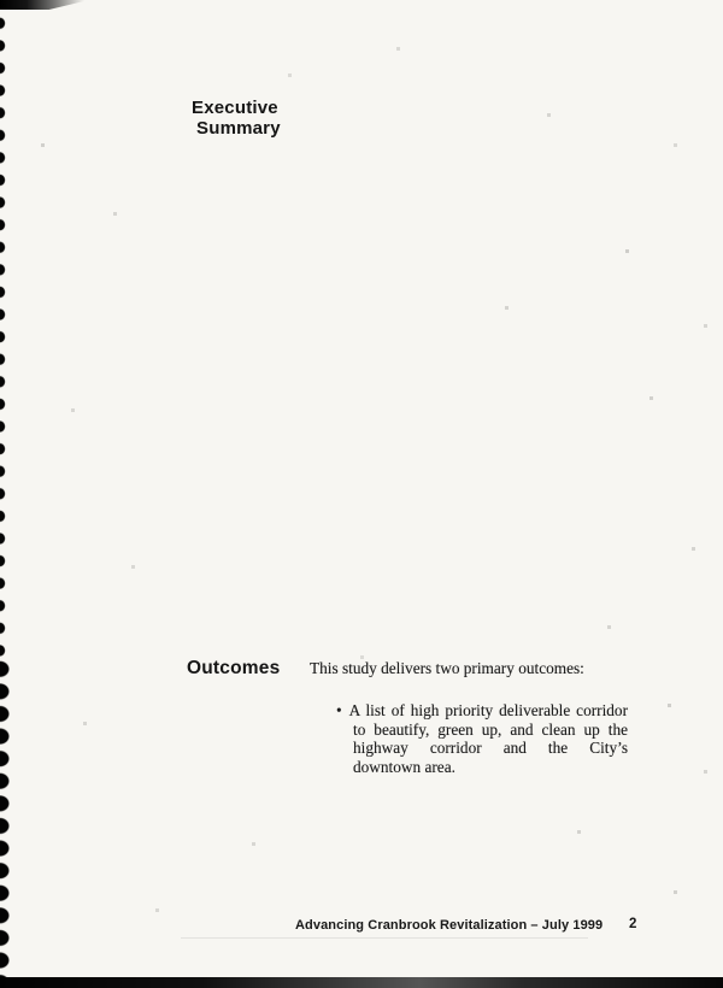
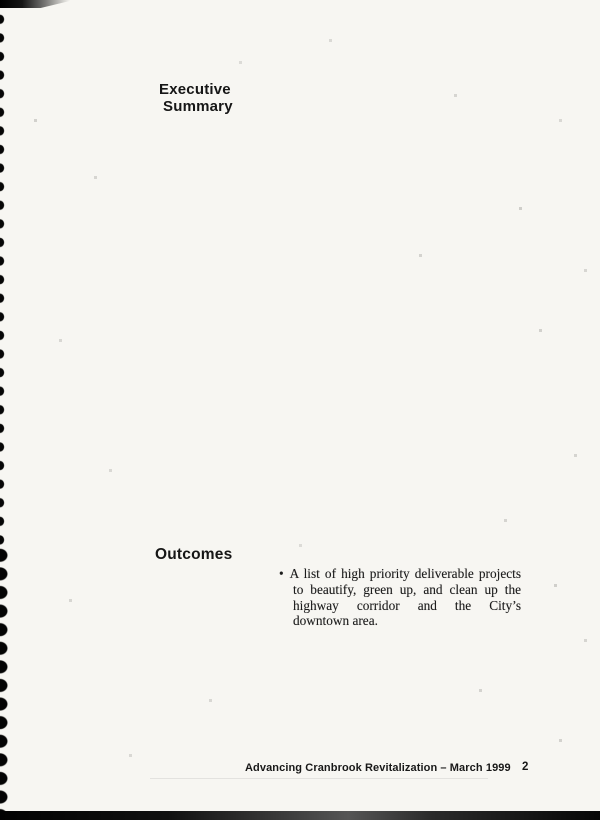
  Executive
  Summary
  Outcomes
- This study delivers two primary outcomes:
- • A list of high priority deliverable corridor to beautify, green up, and clean up the highway corridor and the City’s downtown area.
+ • A list of high priority deliverable projects to beautify, green up, and clean up the highway corridor and the City’s downtown area.
- Advancing Cranbrook Revitalization – July 1999
+ Advancing Cranbrook Revitalization – March 1999
  2
